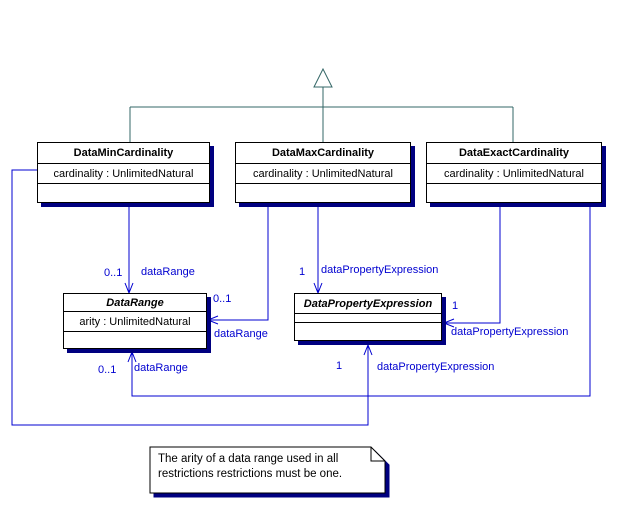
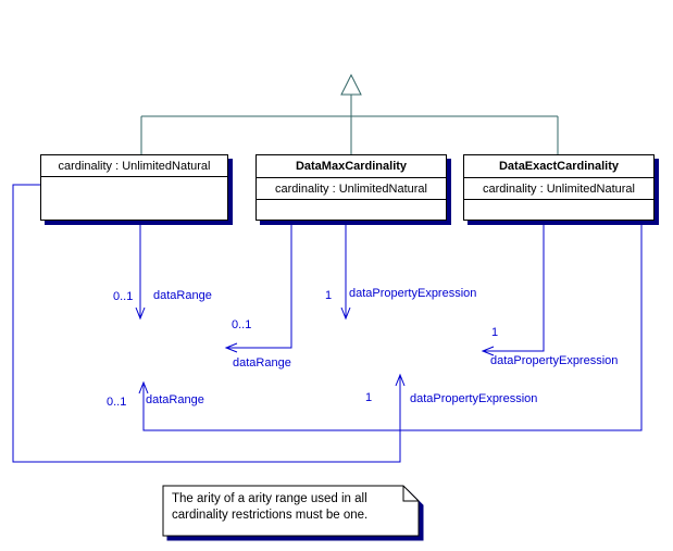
- DataMinCardinality
  cardinality : UnlimitedNatural
  DataMaxCardinality
  cardinality : UnlimitedNatural
  DataExactCardinality
  cardinality : UnlimitedNatural
- DataRange
- arity : UnlimitedNatural
- DataPropertyExpression
  0..1
  dataRange
  0..1
  dataRange
  1
  dataPropertyExpression
  1
  dataPropertyExpression
  0..1
  dataRange
  1
  dataPropertyExpression
- The arity of a data range used in all
+ The arity of a arity range used in all
- restrictions restrictions must be one.
+ cardinality restrictions must be one.
